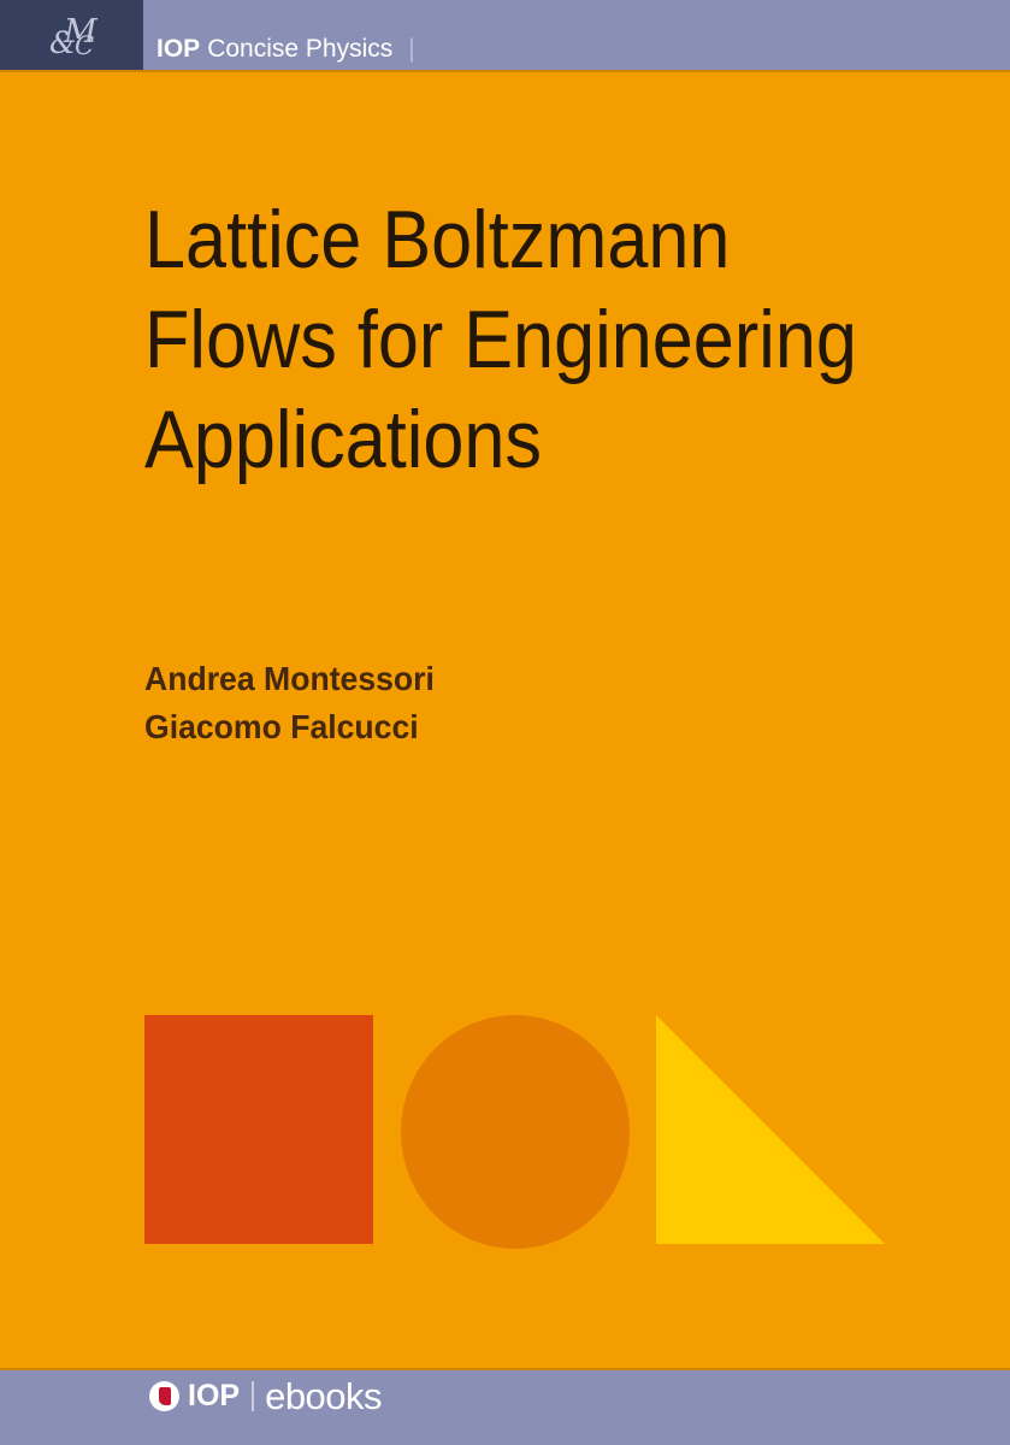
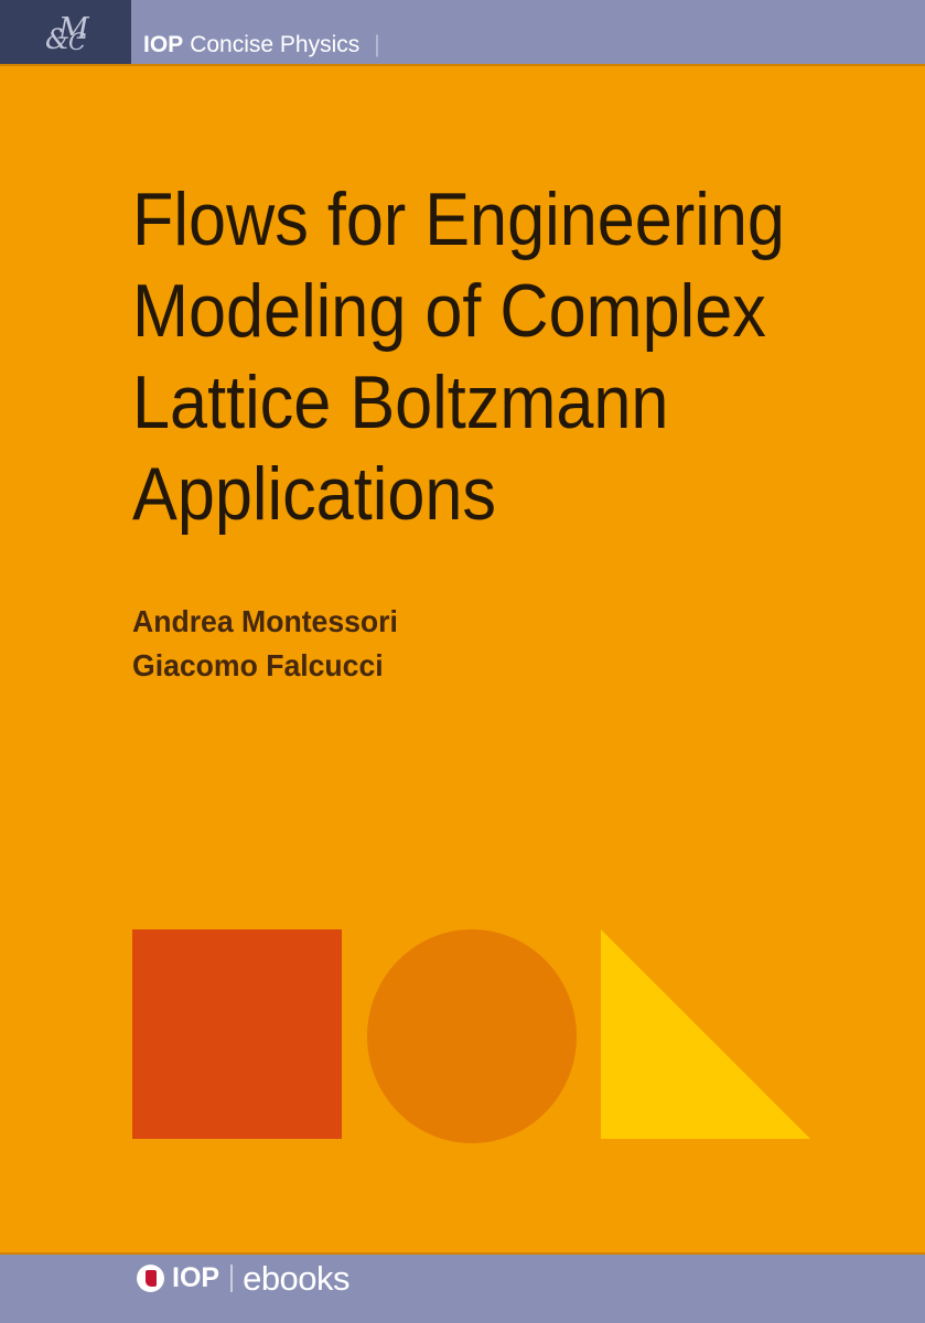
  M
  &
  C
  IOP
  Concise Physics
  |
- Lattice Boltzmann
+ Flows for Engineering
+ Modeling of Complex
- Flows for Engineering
+ Lattice Boltzmann
  Applications
  Andrea Montessori
  Giacomo Falcucci
  IOP
  ebooks
